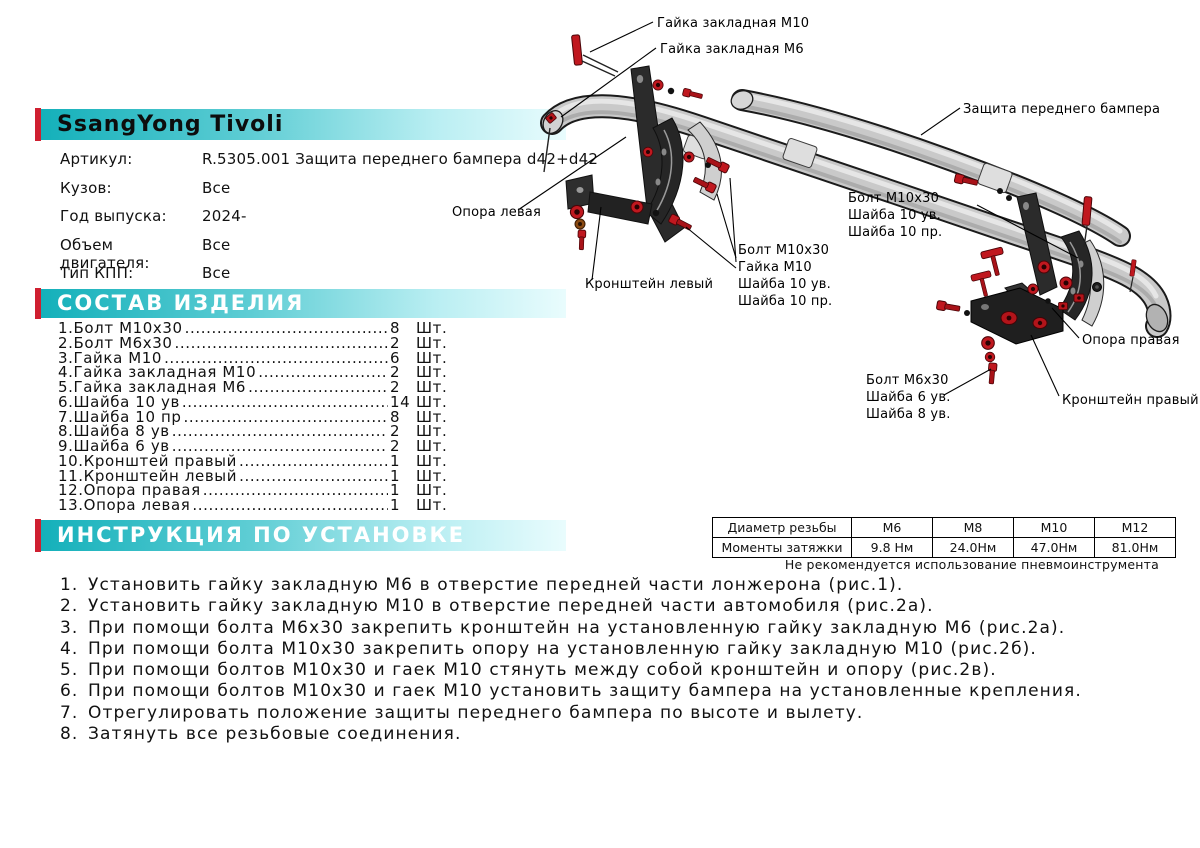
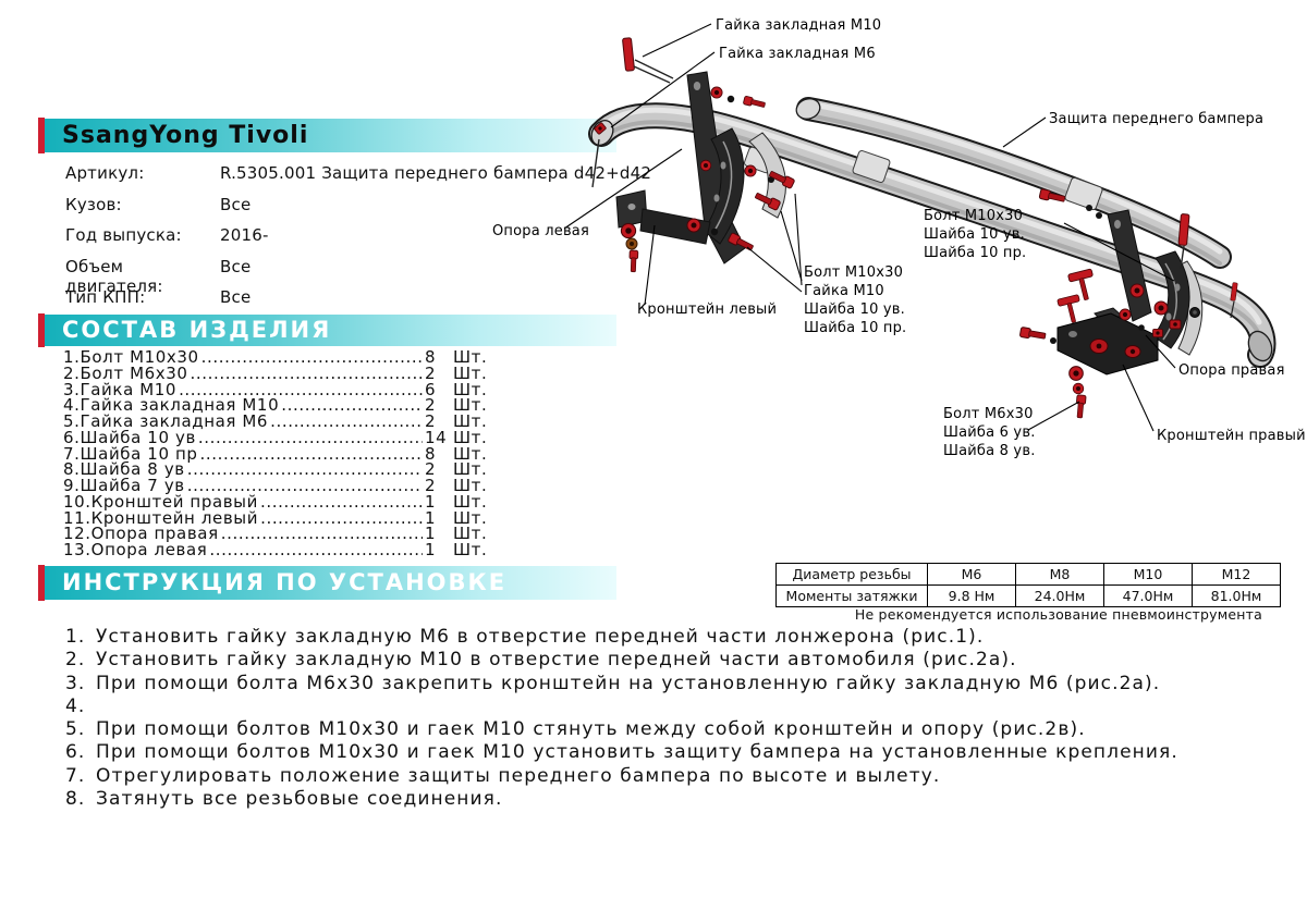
  SsangYong Tivoli
  Артикул:
  R.5305.001 Защита переднего бампера d42+d4
  Кузов:
  Все
  Год выпуска:
- 2024-
+ 2016-
  Объем двигателя:
  Все
  Тип КПП:
  Все
  СОСТАВ ИЗДЕЛИЯ
  1.
  Болт М10х30
  8
  Шт.
  2.
  Болт М6х30
  2
  Шт.
  3.
  Гайка М10
  6
  Шт.
  4.
  Гайка закладная М10
  2
  Шт.
  5.
  Гайка закладная М6
  2
  Шт.
  6.
  Шайба 10 ув
  14
  Шт.
  7.
  Шайба 10 пр
  8
  Шт.
  8.
  Шайба 8 ув
  2
  Шт.
  9.
- Шайба 6 ув
+ Шайба 7 ув
  2
  Шт.
  10.
  Кронштей правый
  1
  Шт.
  11.
  Кронштейн левый
  1
  Шт.
  12.
  Опора правая
  1
  Шт.
  13.
  Опора левая
  1
  Шт.
  ИНСТРУКЦИЯ ПО УСТАНОВКЕ
  Диаметр резьбы	М6	М8	М10	М12
  Моменты затяжки	9.8 Нм	24.0Нм	47.0Нм	81.0Нм
  Не рекомендуется использование пневмоинструмента
  1.
  Установить гайку закладную М6 в отверстие передней части лонжерона (рис.1).
  2.
  Установить гайку закладную М10 в отверстие передней части автомобиля (рис.2а).
  3.
  При помощи болта М6х30 закрепить кронштейн на установленную гайку закладную М6 (рис.2а).
  4.
- При помощи болта М10х30 закрепить опору на установленную гайку закладную М10 (рис.2б).
  5.
  При помощи болтов М10х30 и гаек М10 стянуть между собой кронштейн и опору (рис.2в).
  6.
  При помощи болтов М10х30 и гаек М10 установить защиту бампера на установленные крепления.
  7.
  Отрегулировать положение защиты переднего бампера по высоте и вылету.
  8.
  Затянуть все резьбовые соединения.
  Гайка закладная М10
  Гайка закладная М6
  Защита переднего бампера
  Опора левая
  Кронштейн левый
  Болт М10х30
  Шайба 10 ув.
  Шайба 10 пр.
  Болт М10х30
  Гайка М10
  Шайба 10 ув.
  Шайба 10 пр.
  Опора правая
  Кронштейн правый
  Болт М6х30
  Шайба 6 ув.
  Шайба 8 ув.
